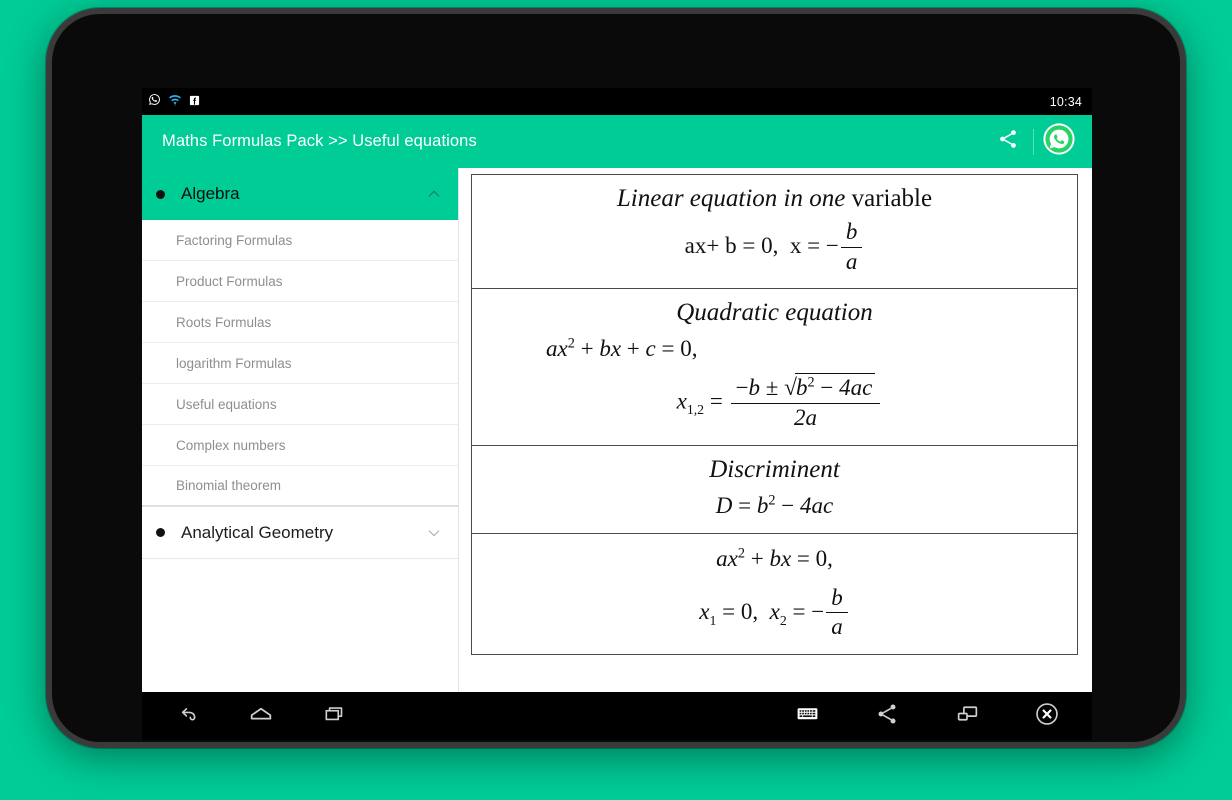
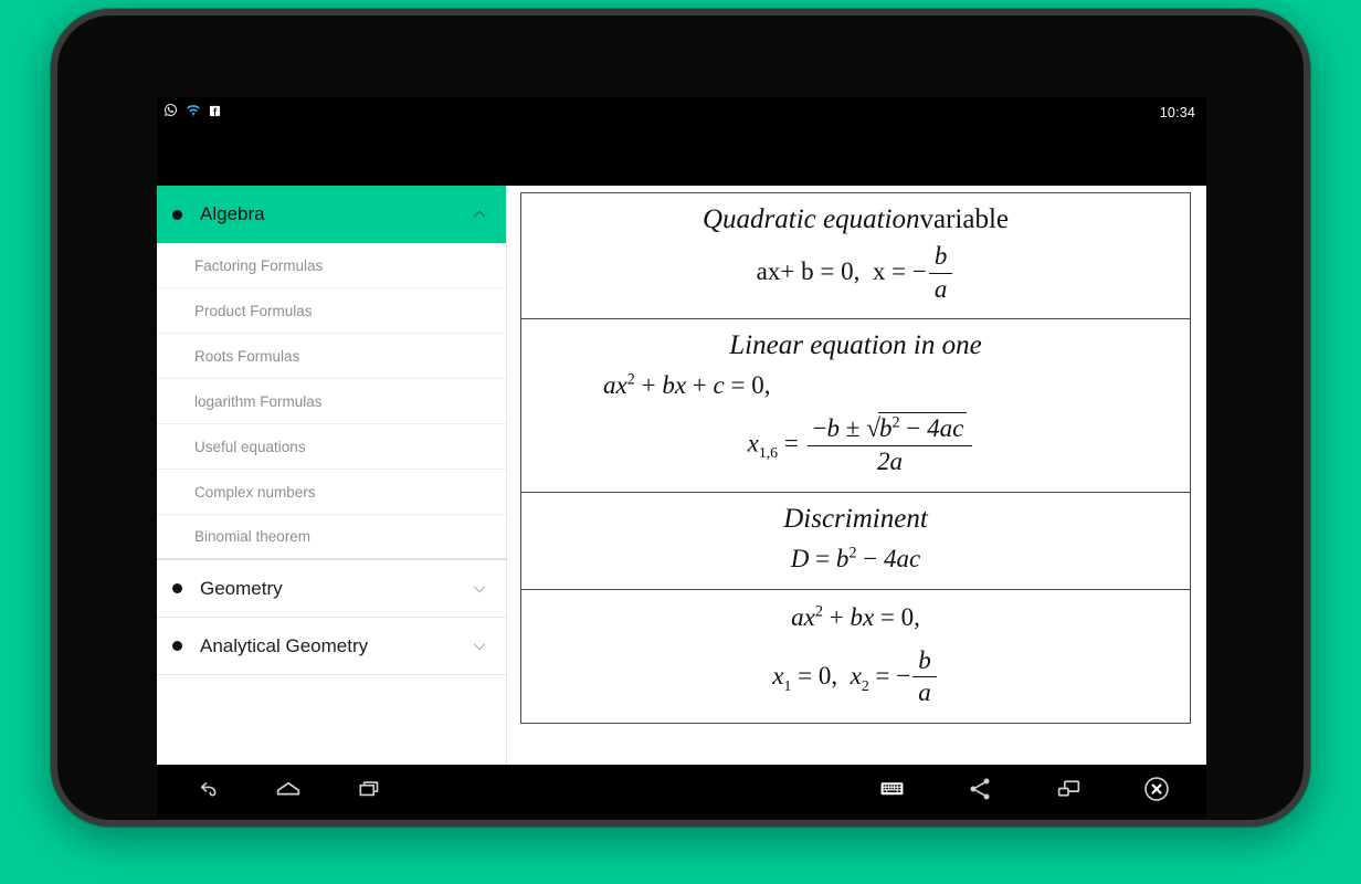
  10:34
- Maths Formulas Pack >> Useful equations
  Algebra
  Factoring Formulas
  Product Formulas
  Roots Formulas
  logarithm Formulas
  Useful equations
  Complex numbers
  Binomial theorem
+ Geometry
  Analytical Geometry
- Linear equation in one variable
+ Quadratic equationvariable
  ax+ b = 0, x = −
  b
  a
- Quadratic equation
+ Linear equation in one
  ax2 + bx + c = 0,
- x1,2 =
+ x1,6 =
  −b ± √b2 − 4ac
  2a
  Discriminent
  D = b2 − 4ac
  ax2 + bx = 0,
  x1 = 0, x2 = −
  b
  a
